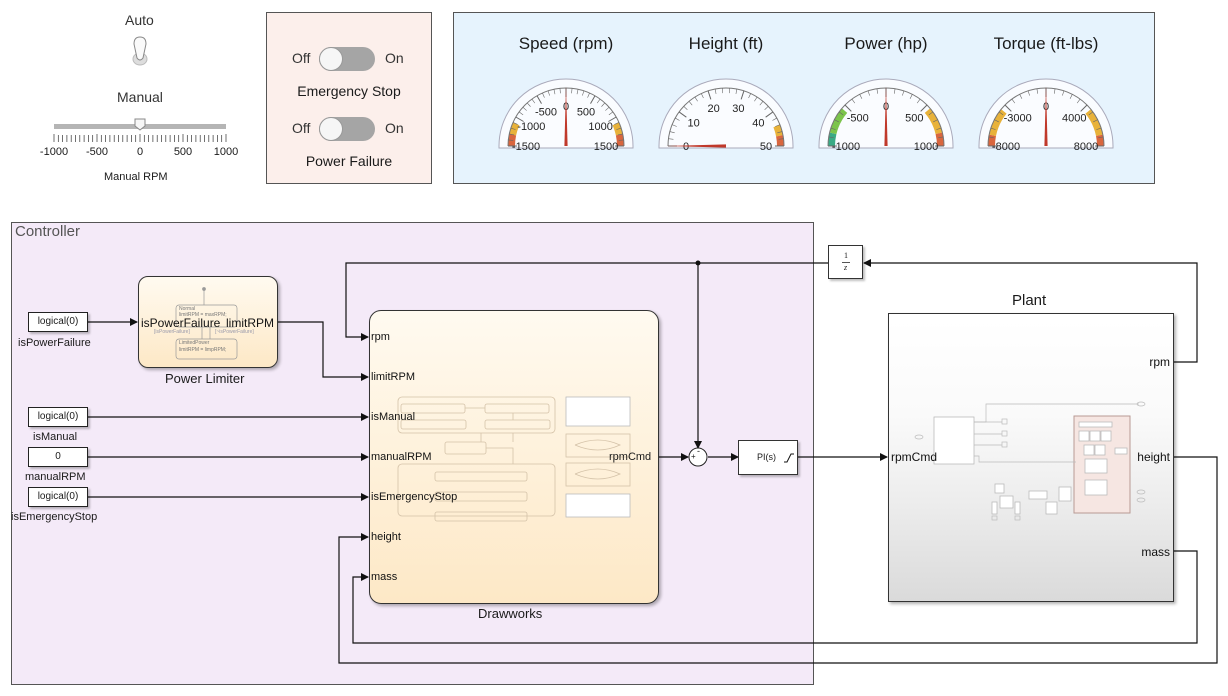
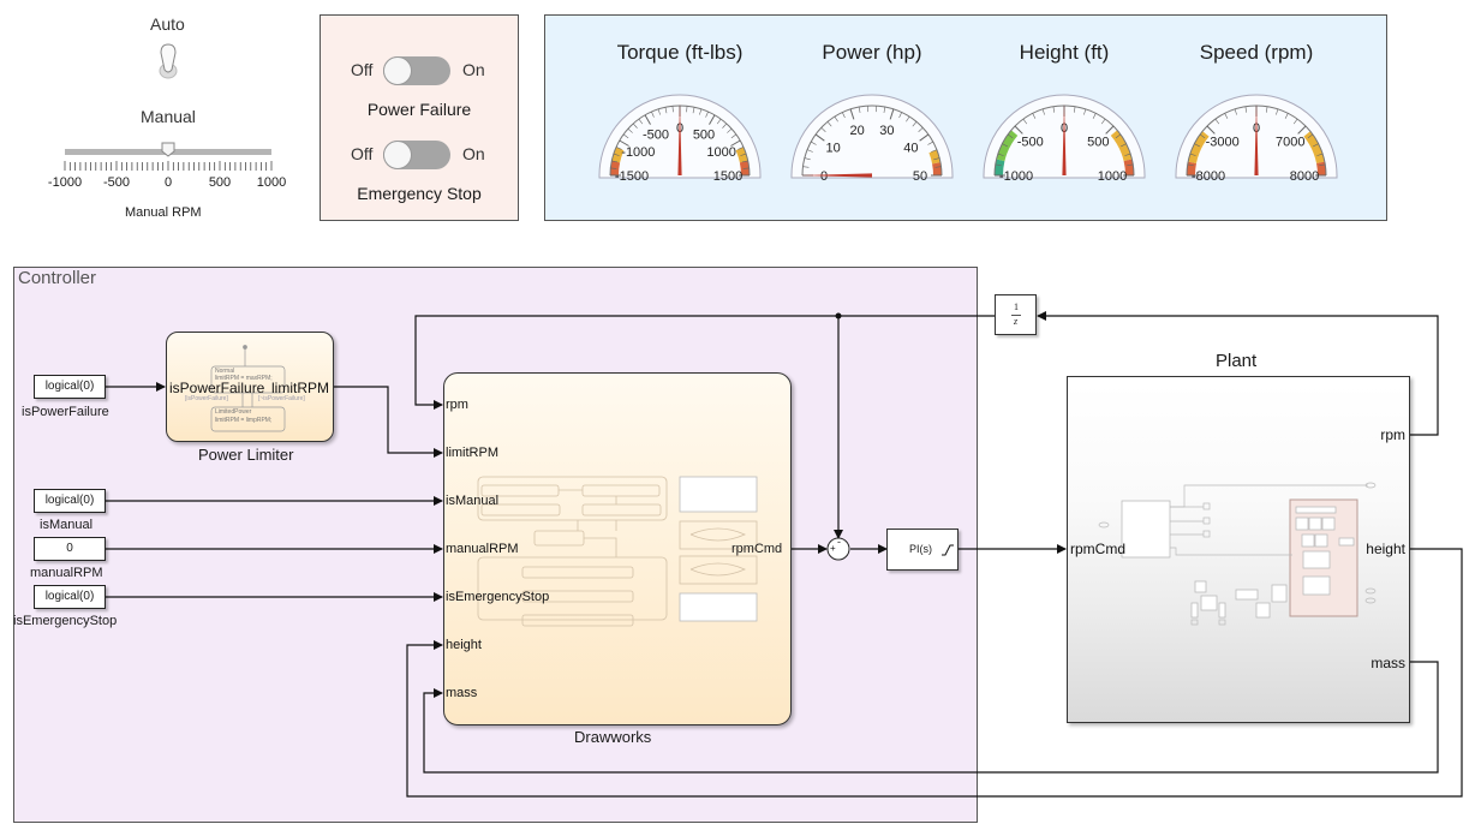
  Auto
  Manual
  -1000
  -500
  0
  500
  1000
  Manual RPM
  Off
  On
- Emergency Stop
+ Power Failure
  Off
  On
- Power Failure
+ Emergency Stop
- Speed (rpm)
+ Torque (ft-lbs)
  -1500
  -1000
  -500
  500
  1000
  1500
- Height (ft)
+ Power (hp)
  0
  10
  20
  30
  40
  50
- Power (hp)
+ Height (ft)
  -1000
  -500
  500
  1000
- Torque (ft-lbs)
+ Speed (rpm)
  -8000
  -3000
- 4000
+ 7000
  8000
  Controller
  logical(0)
  isPowerFailure
  logical(0)
  isManual
  0
  manualRPM
  logical(0)
  isEmergencyStop
  isPowerFailure
  limitRPM
  Power Limiter
  rpm
  limitRPM
  isManual
  manualRPM
  isEmergencyStop
  height
  mass
  rpmCmd
  Drawworks
  +
  -
  PI(s)
  1
  z
  Plant
  rpmCmd
  rpm
  height
  mass
